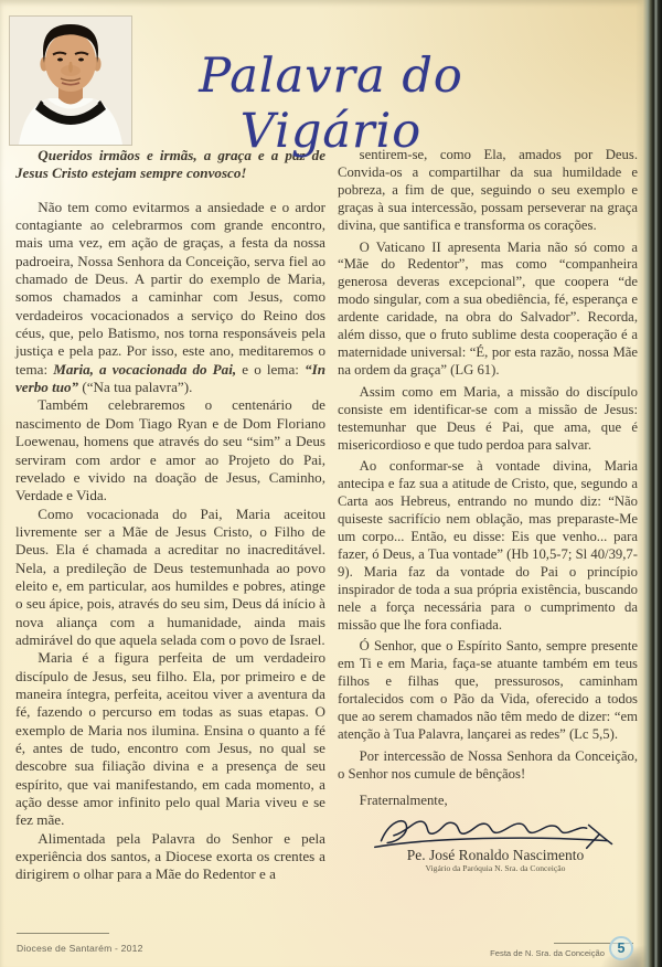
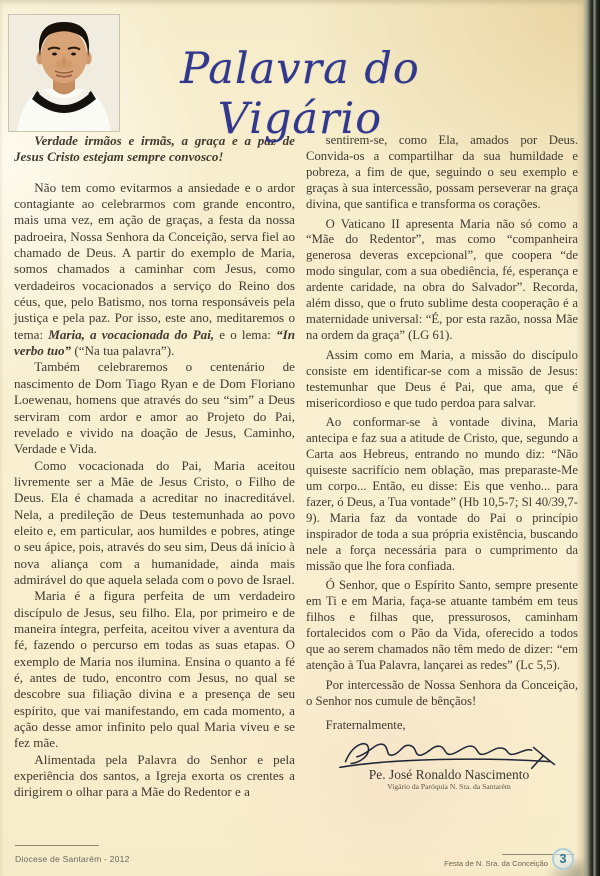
  Palavra do Vigário
- Queridos irmãos e irmãs, a graça e a paz de Jesus Cristo estejam sempre convosco!
+ Verdade irmãos e irmãs, a graça e a paz de Jesus Cristo estejam sempre convosco!
  Não tem como evitarmos a ansiedade e o ardor contagiante ao celebrarmos com grande encontro, mais uma vez, em ação de graças, a festa da nossa padroeira, Nossa Senhora da Conceição, serva fiel ao chamado de Deus. A partir do exemplo de Maria, somos chamados a caminhar com Jesus, como verdadeiros vocacionados a serviço do Reino dos céus, que, pelo Batismo, nos torna responsáveis pela justiça e pela paz. Por isso, este ano, meditaremos o tema: Maria, a vocacionada do Pai, e o lema: “In verbo tuo” (“Na tua palavra”).
  Também celebraremos o centenário de nascimento de Dom Tiago Ryan e de Dom Floriano Loewenau, homens que através do seu “sim” a Deus serviram com ardor e amor ao Projeto do Pai, revelado e vivido na doação de Jesus, Caminho, Verdade e Vida.
  Como vocacionada do Pai, Maria aceitou livremente ser a Mãe de Jesus Cristo, o Filho de Deus. Ela é chamada a acreditar no inacreditável. Nela, a predileção de Deus testemunhada ao povo eleito e, em particular, aos humildes e pobres, atinge o seu ápice, pois, através do seu sim, Deus dá início à nova aliança com a humanidade, ainda mais admirável do que aquela selada com o povo de Israel.
  Maria é a figura perfeita de um verdadeiro discípulo de Jesus, seu filho. Ela, por primeiro e de maneira íntegra, perfeita, aceitou viver a aventura da fé, fazendo o percurso em todas as suas etapas. O exemplo de Maria nos ilumina. Ensina o quanto a fé é, antes de tudo, encontro com Jesus, no qual se descobre sua filiação divina e a presença de seu espírito, que vai manifestando, em cada momento, a ação desse amor infinito pelo qual Maria viveu e se fez mãe.
- Alimentada pela Palavra do Senhor e pela experiência dos santos, a Diocese exorta os crentes a dirigirem o olhar para a Mãe do Redentor e a
+ Alimentada pela Palavra do Senhor e pela experiência dos santos, a Igreja exorta os crentes a dirigirem o olhar para a Mãe do Redentor e a
  sentirem-se, como Ela, amados por Deus Convida-os a compartilhar da sua humildade pobreza, a fim de que, seguindo o seu exemplo graças à sua intercessão, possam perseverar na graç divina, que santifica e transforma os corações.
  O Vaticano II apresenta Maria não só como “Mãe do Redentor”, mas como “companheir generosa deveras excepcional”, que coopera “d modo singular, com a sua obediência, fé, esperança ardente caridade, na obra do Salvador”. Recorda além disso, que o fruto sublime desta cooperação é maternidade universal: “É, por esta razão, nossa Mã na ordem da graça” (LG 61).
  Assim como em Maria, a missão do discípulo consiste em identificar-se com a missão de Jesus testemunhar que Deus é Pai, que ama, que misericordioso e que tudo perdoa para salvar.
  Ao conformar-se à vontade divina, Mari antecipa e faz sua a atitude de Cristo, que, segundo Carta aos Hebreus, entrando no mundo diz: “Não quiseste sacrifício nem oblação, mas preparaste-M um corpo... Então, eu disse: Eis que venho... par fazer, ó Deus, a Tua vontade” (Hb 10,5-7; Sl 40/39,79). Maria faz da vontade do Pai o princípio inspirador de toda a sua própria existência, buscando nele a força necessária para o cumprimento d missão que lhe fora confiada.
  Ó Senhor, que o Espírito Santo, sempre present em Ti e em Maria, faça-se atuante também em teu filhos e filhas que, pressurosos, caminham fortalecidos com o Pão da Vida, oferecido a todo que ao serem chamados não têm medo de dizer: “em atenção à Tua Palavra, lançarei as redes” (Lc 5,5).
  Por intercessão de Nossa Senhora da Conceição o Senhor nos cumule de bênçãos!
  Fraternalmente,
  Pe. José Ronaldo Nascimento
- Vigário da Paróquia N. Sra. da Conceição
+ Vigário da Paróquia N. Sra. da Santarém
  Diocese de Santarém - 2012
  Festa de N. Sra. da Conceição
- 5
+ 3
